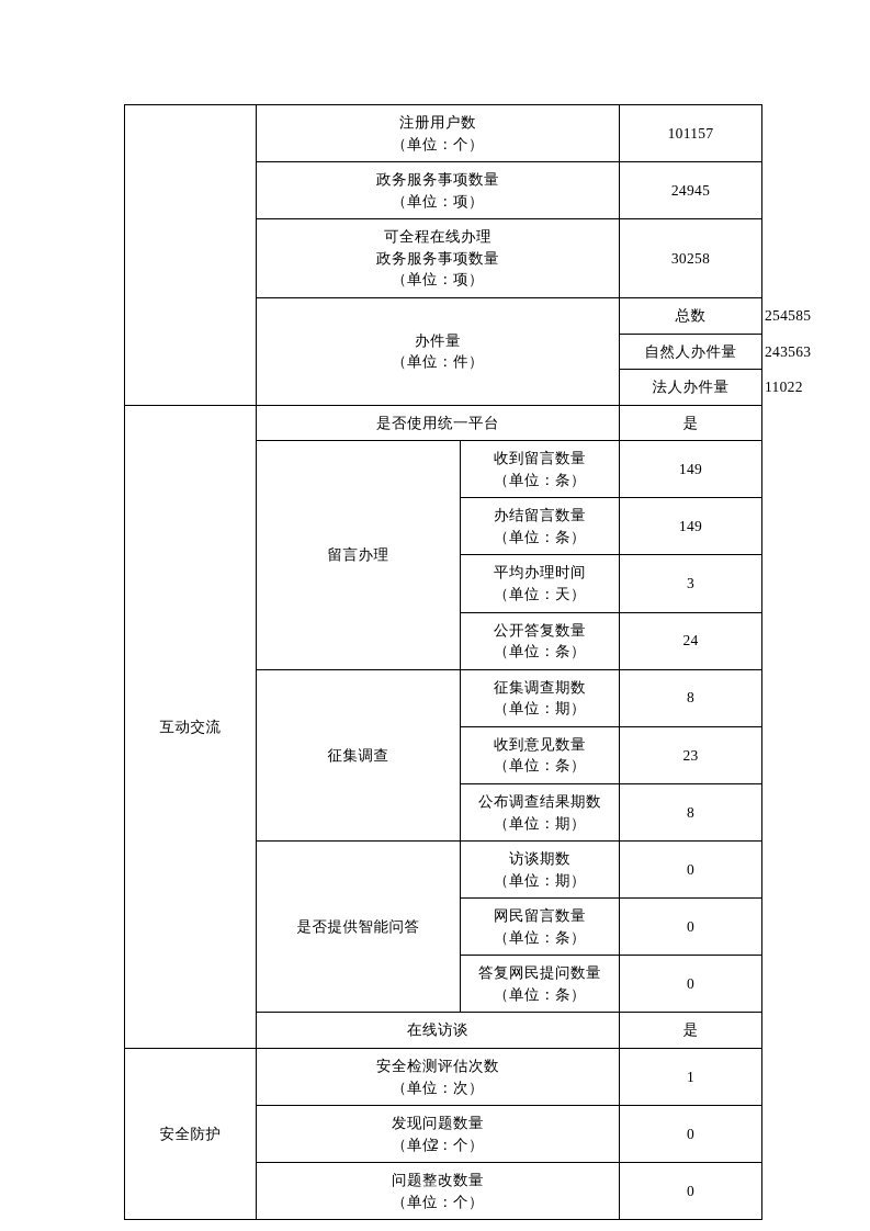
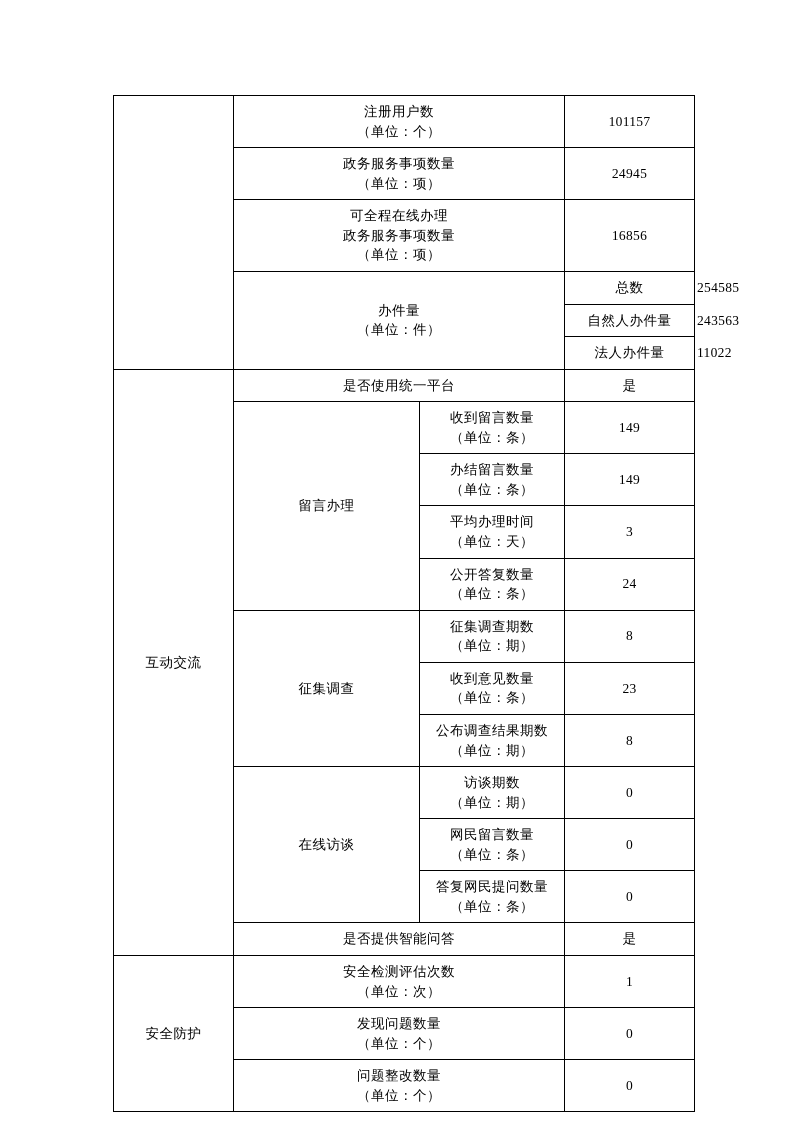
  	注册用户数 （单位：个）	101157
  政务服务事项数量 （单位：项）	24945
- 可全程在线办理 政务服务事项数量 （单位：项）	30258
+ 可全程在线办理 政务服务事项数量 （单位：项）	16856
  办件量 （单位：件）	总数	254585
  自然人办件量	243563
  法人办件量	11022
  互动交流	是否使用统一平台	是
  留言办理	收到留言数量 （单位：条）	149
  办结留言数量 （单位：条）	149
  平均办理时间 （单位：天）	3
  公开答复数量 （单位：条）	24
  征集调查	征集调查期数 （单位：期）	8
  收到意见数量 （单位：条）	23
  公布调查结果期数 （单位：期）	8
- 是否提供智能问答	访谈期数 （单位：期）	0
+ 在线访谈	访谈期数 （单位：期）	0
  网民留言数量 （单位：条）	0
  答复网民提问数量 （单位：条）	0
- 在线访谈	是
+ 是否提供智能问答	是
  安全防护	安全检测评估次数 （单位：次）	1
  发现问题数量 （单位：个）	0
  问题整改数量 （单位：个）	0
- 2
